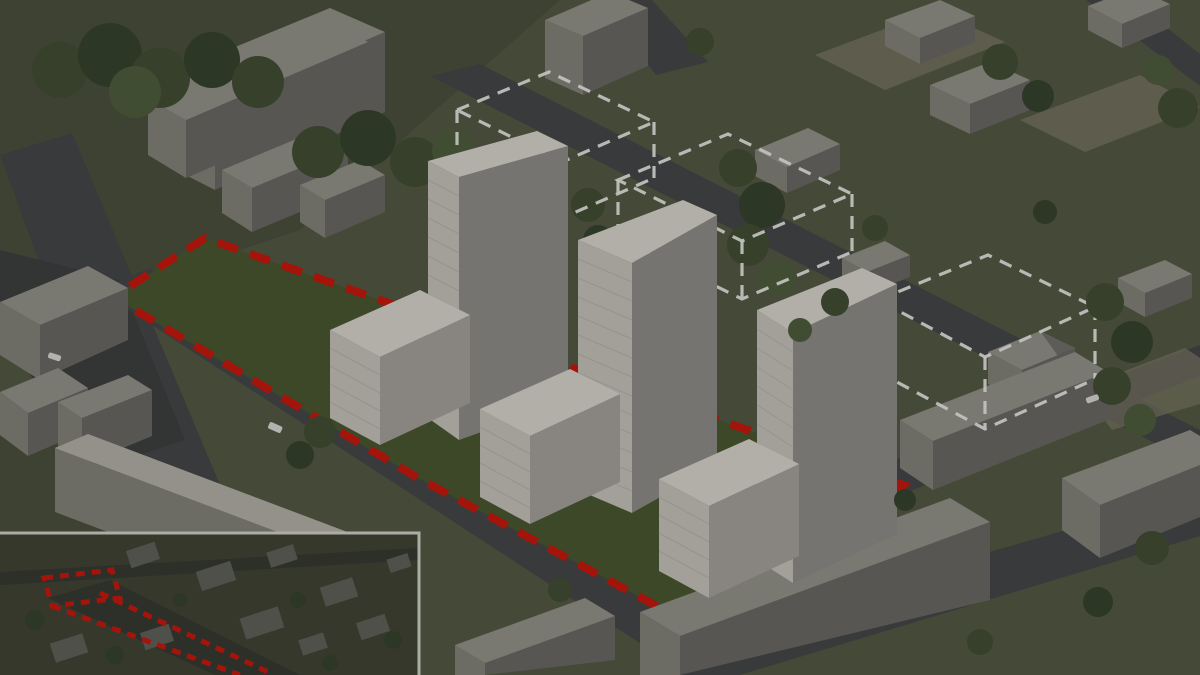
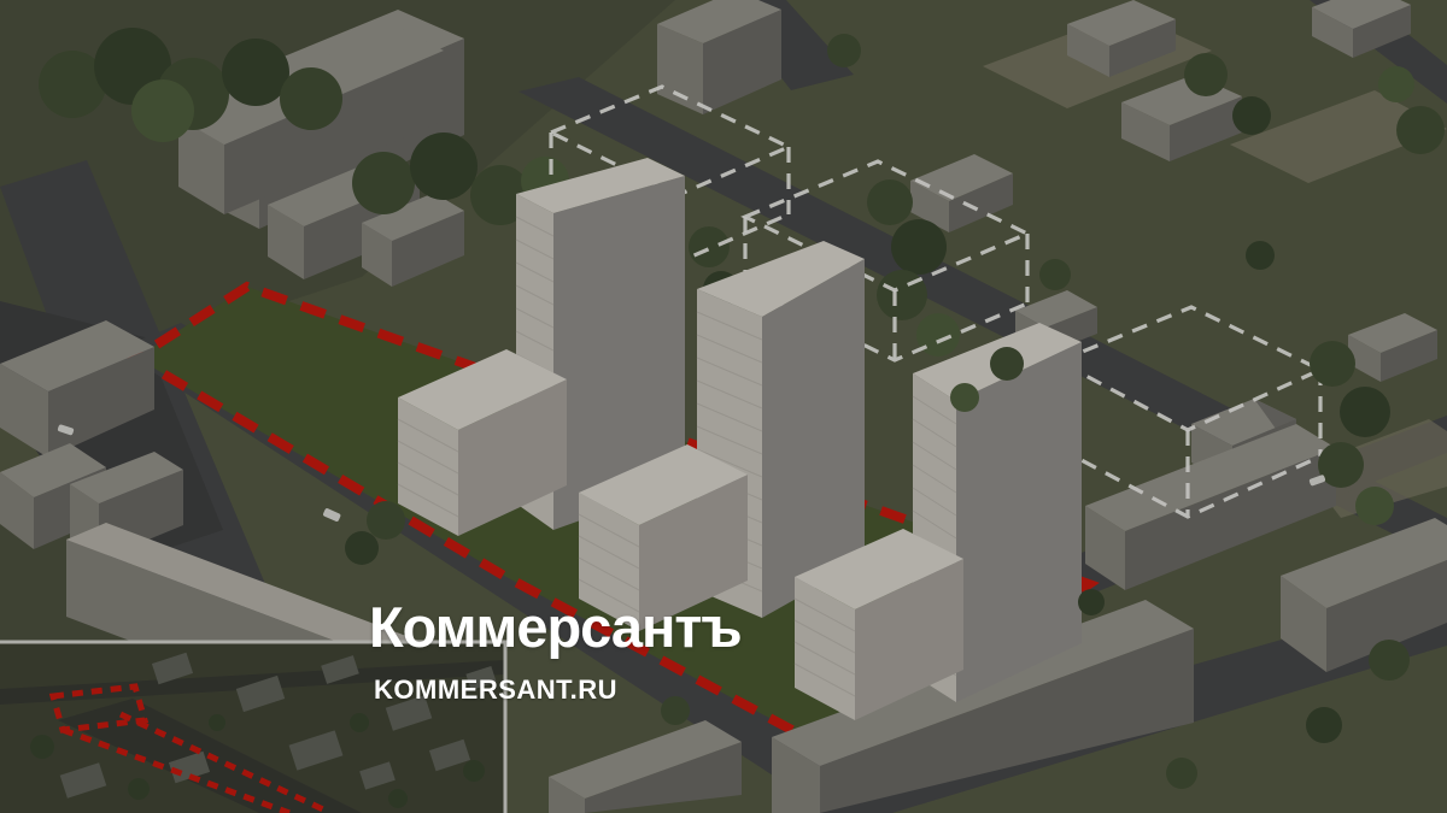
+ Коммерсантъ
+ KOMMERSANT.RU
